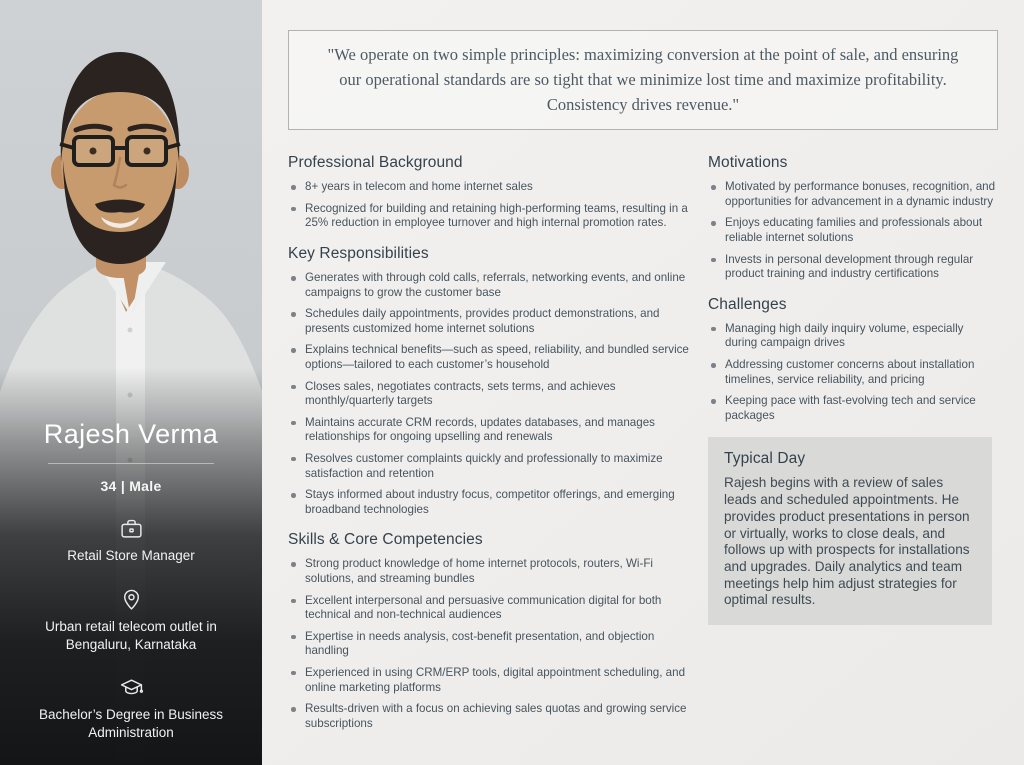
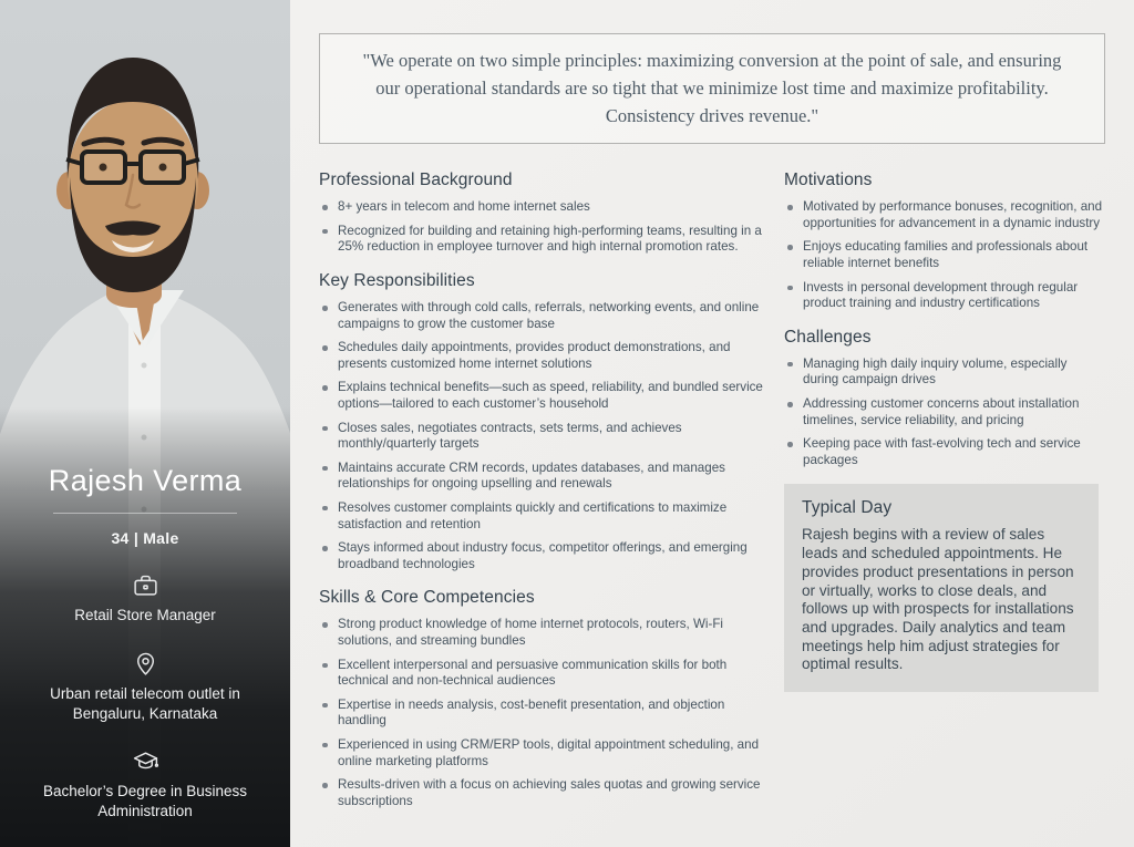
  Rajesh Verma
  34 | Male
  Retail Store Manager
  Urban retail telecom outlet in Bengaluru, Karnataka
  Bachelor’s Degree in Business Administration
  "We operate on two simple principles: maximizing conversion at the point of sale, and ensuring our operational standards are so tight that we minimize lost time and maximize profitability. Consistency drives revenue."
  Professional Background
  8+ years in telecom and home internet sales
  Recognized for building and retaining high-performing teams, resulting in a 25% reduction in employee turnover and high internal promotion rates.
  Key Responsibilities
  Generates with through cold calls, referrals, networking events, and online campaigns to grow the customer base
  Schedules daily appointments, provides product demonstrations, and presents customized home internet solutions
  Explains technical benefits—such as speed, reliability, and bundled service options—tailored to each customer’s household
  Closes sales, negotiates contracts, sets terms, and achieves monthly/quarterly targets
  Maintains accurate CRM records, updates databases, and manages relationships for ongoing upselling and renewals
- Resolves customer complaints quickly and professionally to maximize satisfaction and retention
+ Resolves customer complaints quickly and certifications to maximize satisfaction and retention
  Stays informed about industry focus, competitor offerings, and emerging broadband technologies
  Skills & Core Competencies
  Strong product knowledge of home internet protocols, routers, Wi-Fi solutions, and streaming bundles
- Excellent interpersonal and persuasive communication digital for both technical and non-technical audiences
+ Excellent interpersonal and persuasive communication skills for both technical and non-technical audiences
  Expertise in needs analysis, cost-benefit presentation, and objection handling
  Experienced in using CRM/ERP tools, digital appointment scheduling, and online marketing platforms
  Results-driven with a focus on achieving sales quotas and growing service subscriptions
  Motivations
  Motivated by performance bonuses, recognition, and opportunities for advancement in a dynamic industry
- Enjoys educating families and professionals about reliable internet solutions
+ Enjoys educating families and professionals about reliable internet benefits
  Invests in personal development through regular product training and industry certifications
  Challenges
  Managing high daily inquiry volume, especially during campaign drives
  Addressing customer concerns about installation timelines, service reliability, and pricing
  Keeping pace with fast-evolving tech and service packages
  Typical Day
  Rajesh begins with a review of sales leads and scheduled appointments. He provides product presentations in person or virtually, works to close deals, and follows up with prospects for installations and upgrades. Daily analytics and team meetings help him adjust strategies for optimal results.
